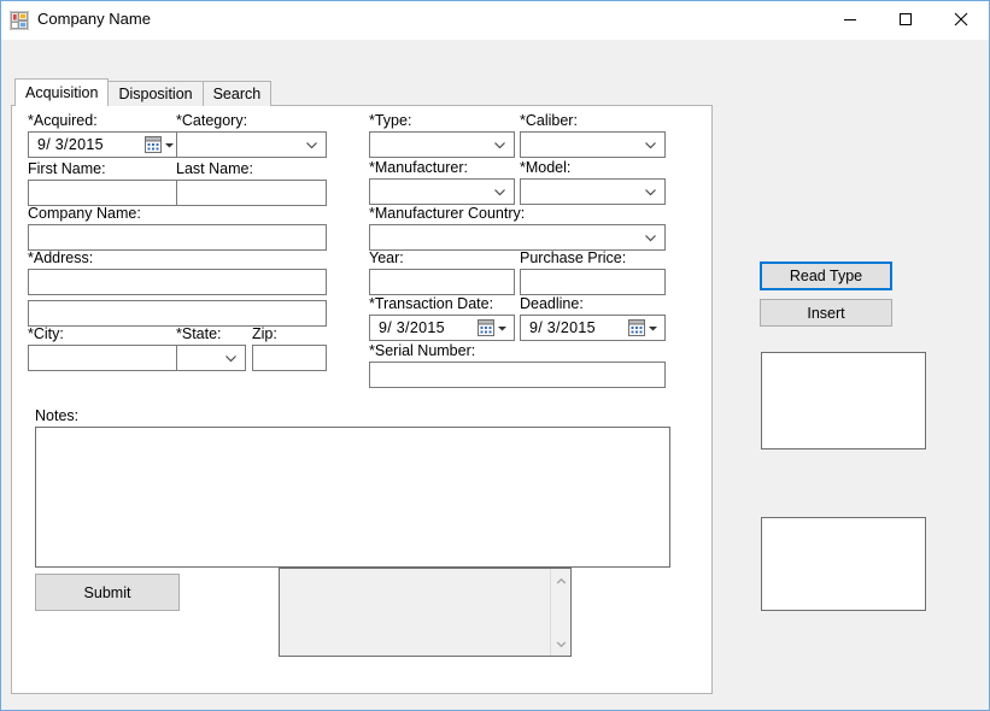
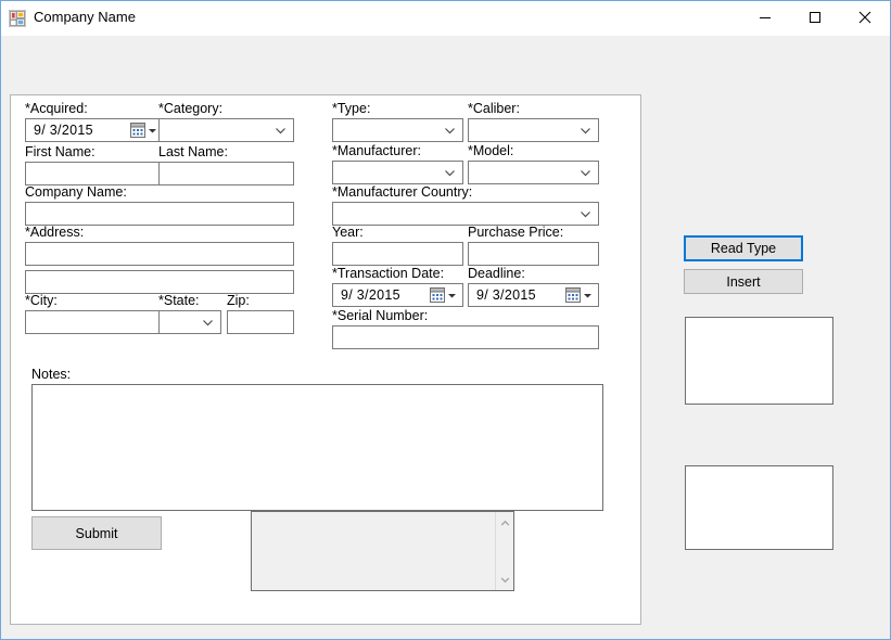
  Company Name
- Acquisition
- Disposition
- Search
  *Acquired:
  9/ 3/2015
  First Name:
  Company Name:
  *Address:
  *City:
  *Category:
  Last Name:
  *State:
  Zip:
  *Type:
  *Caliber:
  *Manufacturer:
  *Model:
  *Manufacturer Country:
  Year:
  Purchase Price:
  *Transaction Date:
  9/ 3/2015
  Deadline:
  9/ 3/2015
  *Serial Number:
  Notes:
  Submit
  Read Type
  Insert
